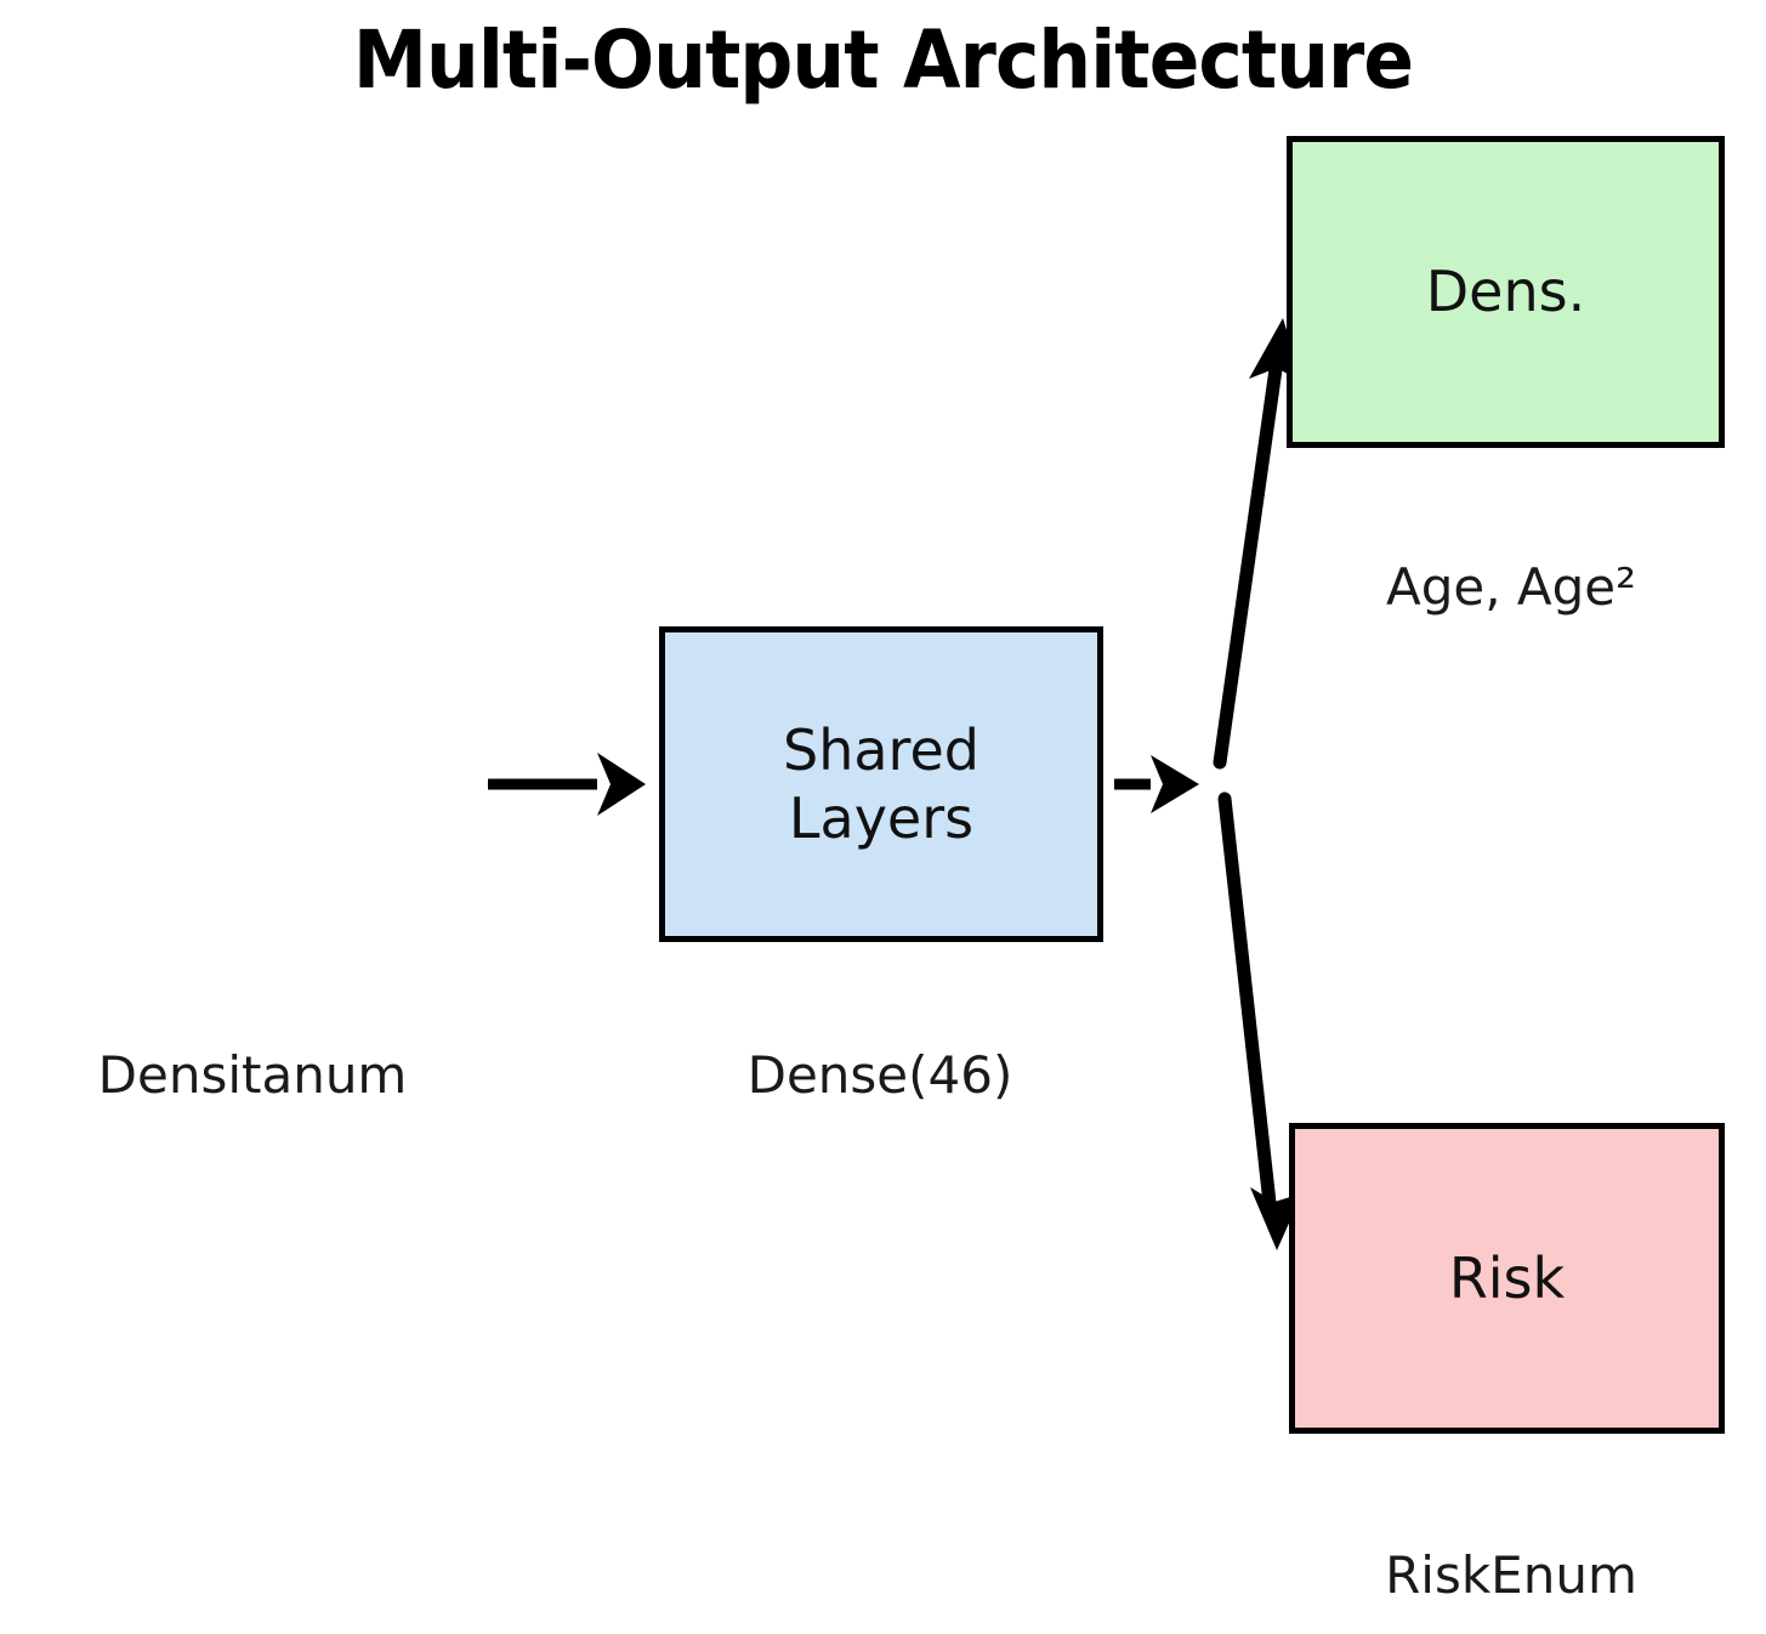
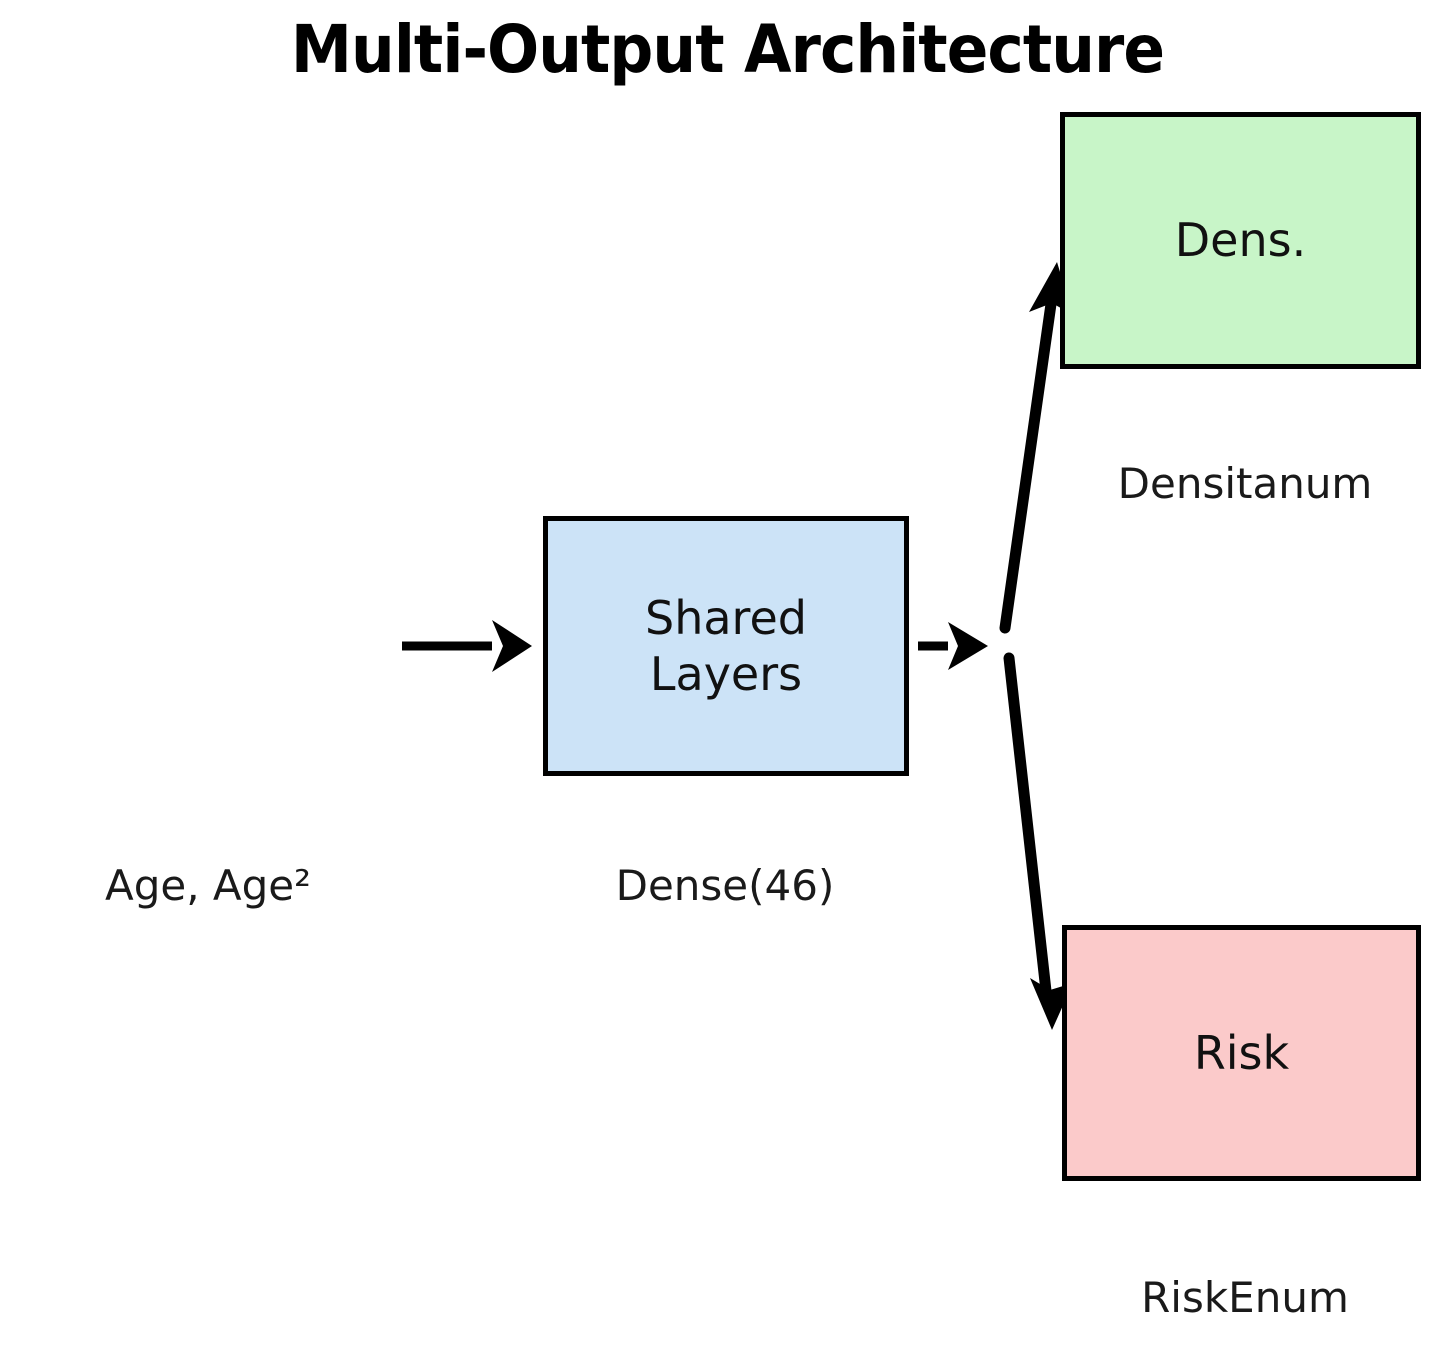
  Multi-Output Architecture
  Shared
  Layers
  Dens.
  Risk
- Densitanum
+ Age, Age²
  Dense(46)
- Age, Age²
+ Densitanum
  RiskEnum
